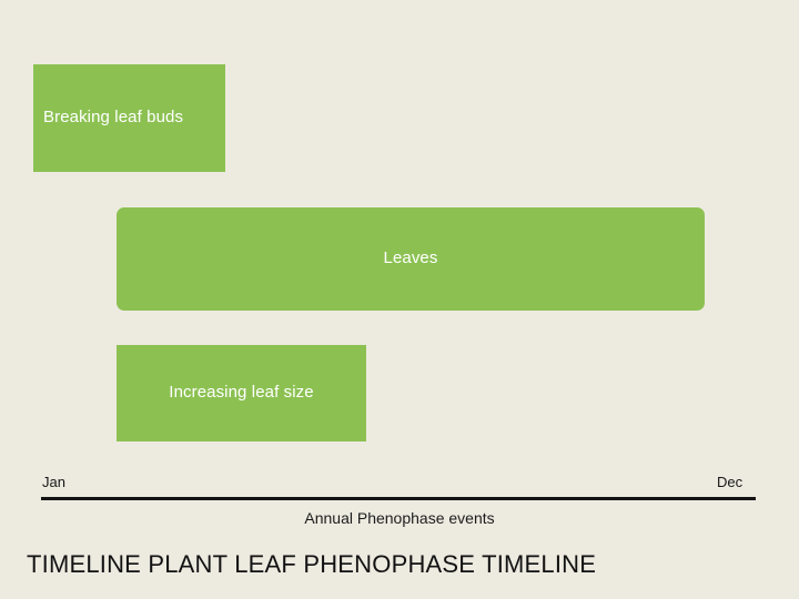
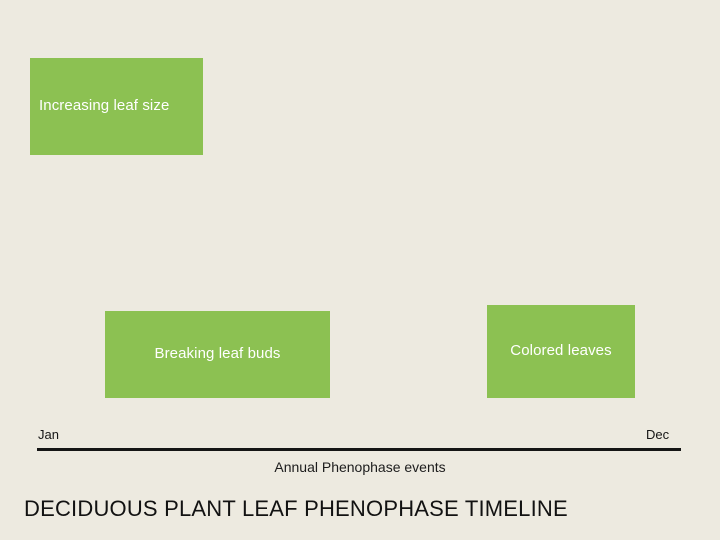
- Breaking leaf buds
+ Increasing leaf size
- Leaves
- Increasing leaf size
+ Breaking leaf buds
+ Colored leaves
  Jan
  Dec
  Annual Phenophase events
- TIMELINE PLANT LEAF PHENOPHASE TIMELINE
+ DECIDUOUS PLANT LEAF PHENOPHASE TIMELINE
